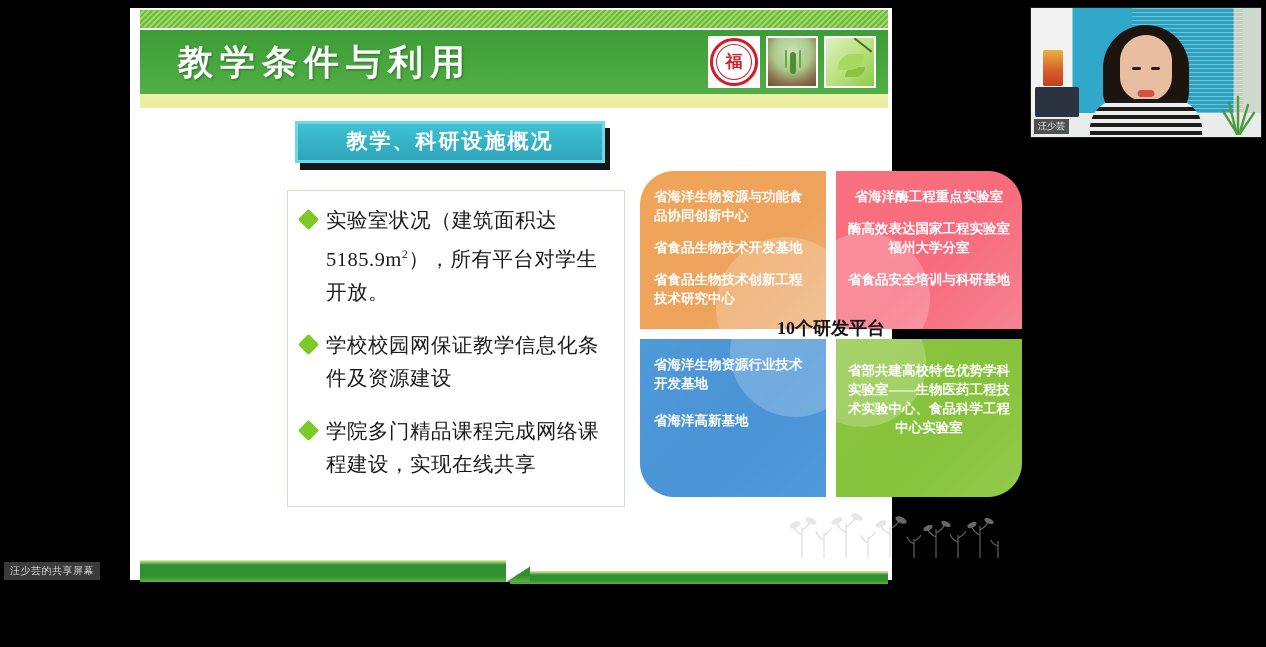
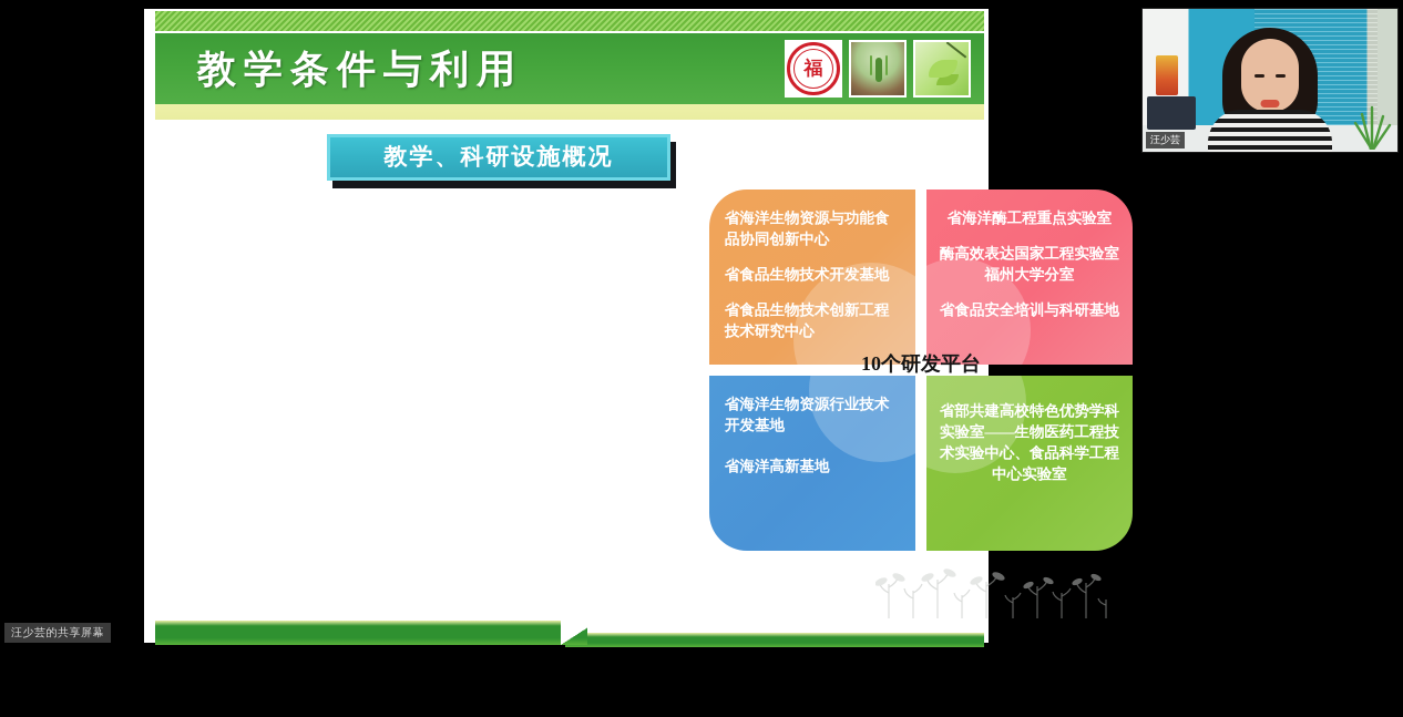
  教学条件与利用
  福
  教学、科研设施概况
- 实验室状况（建筑面积达5185.9m2），所有平台对学生开放。
- 学校校园网保证教学信息化条件及资源建设
- 学院多门精品课程完成网络课程建设，实现在线共享
  省海洋生物资源与功能食品协同创新中心
  省食品生物技术开发基地
  省食品生物技术创新工程技术研究中心
  省海洋酶工程重点实验室
  酶高效表达国家工程实验室福州大学分室
  省食品安全培训与科研基地
  省海洋生物资源行业技术开发基地
  省海洋高新基地
  省部共建高校特色优势学科实验室——生物医药工程技术实验中心、食品科学工程中心实验室
  10个研发平台
  汪少芸的共享屏幕
  汪少芸
